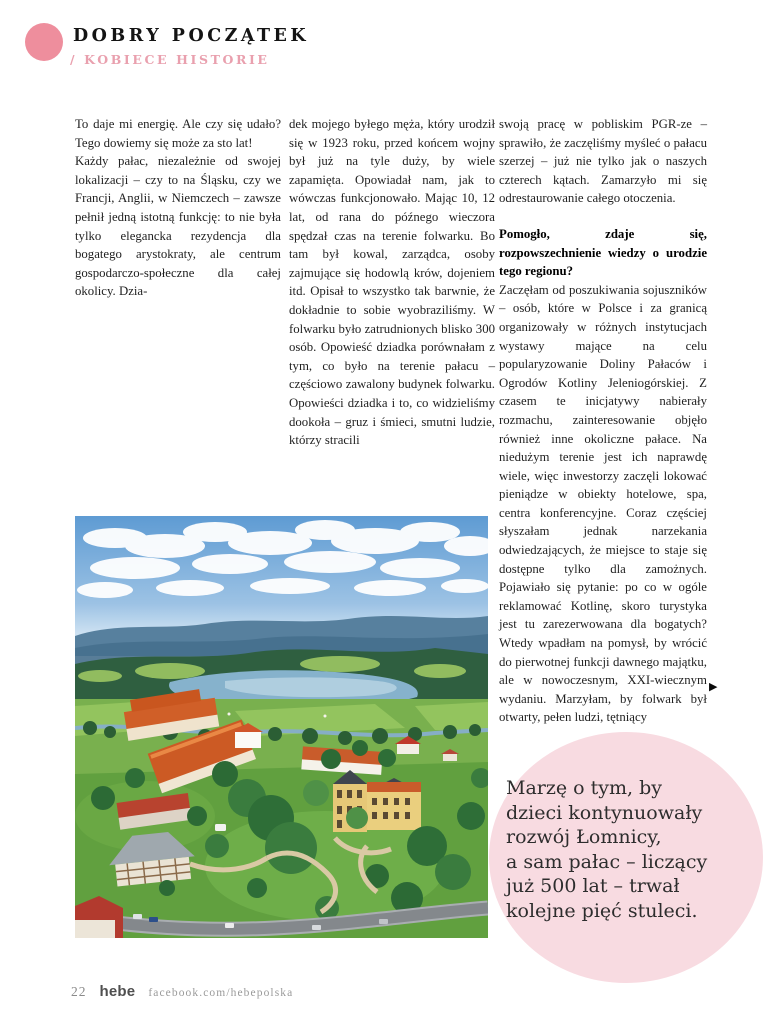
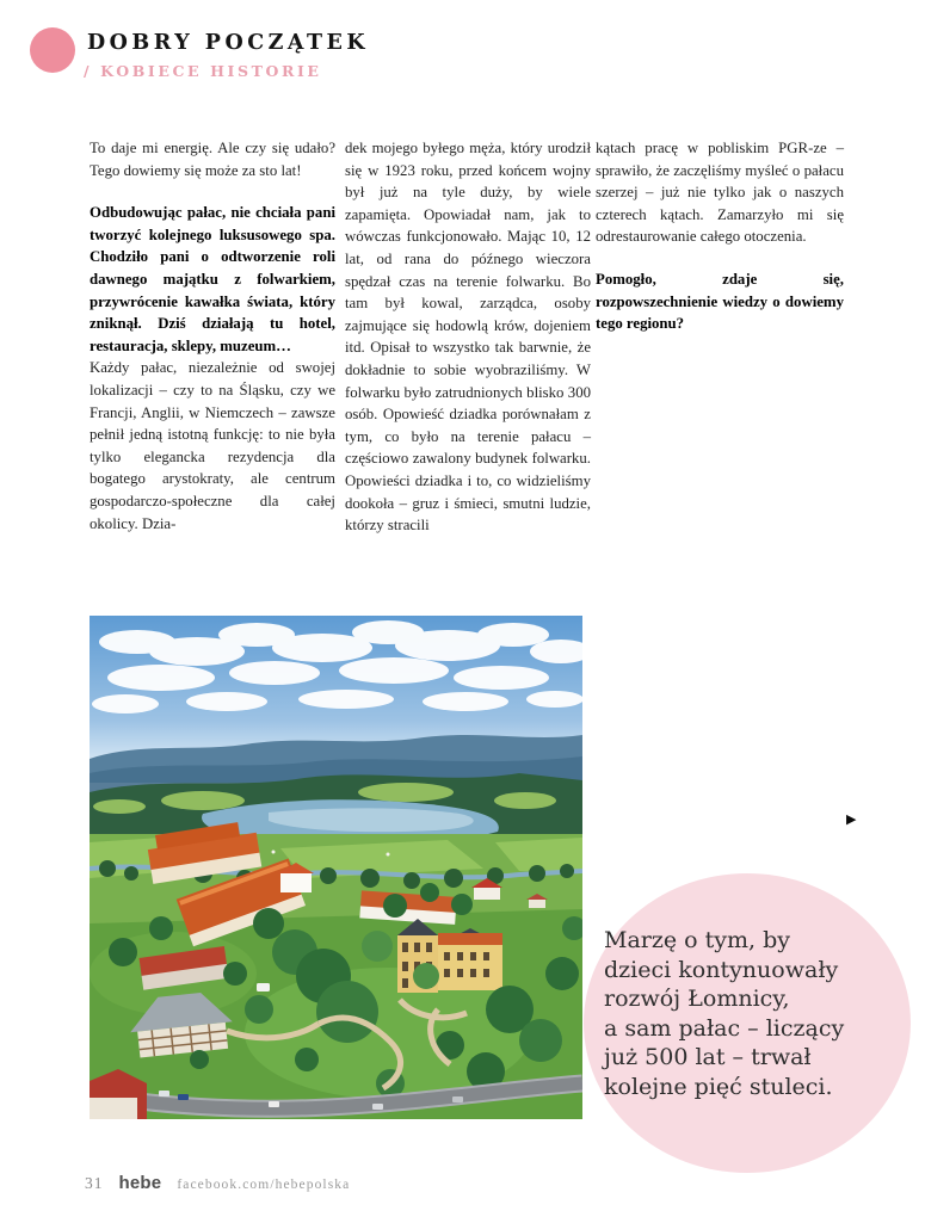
  DOBRY POCZĄTEK
  / KOBIECE HISTORIE
  To daje mi energię. Ale czy się udało? Tego dowiemy się może za sto lat!
+ Odbudowując pałac, nie chciała pani tworzyć kolejnego luksusowego spa. Chodziło pani o odtworzenie roli dawnego majątku z folwarkiem, przywrócenie kawałka świata, który zniknął. Dziś działają tu hotel, restauracja, sklepy, muzeum…
  Każdy pałac, niezależnie od swojej lokalizacji – czy to na Śląsku, czy we Francji, Anglii, w Niemczech – zawsze pełnił jedną istotną funkcję: to nie była tylko elegancka rezydencja dla bogatego arystokraty, ale centrum gospodarczo-społeczne dla całej okolicy. Dzia-
  dek mojego byłego męża, który urodził się w 1923 roku, przed końcem wojny był już na tyle duży, by wiele zapamięta. Opowiadał nam, jak to wówczas funkcjonowało. Mając 10, 12 lat, od rana do późnego wieczora spędzał czas na terenie folwarku. Bo tam był kowal, zarządca, osoby zajmujące się hodowlą krów, dojeniem itd. Opisał to wszystko tak barwnie, że dokładnie to sobie wyobraziliśmy. W folwarku było zatrudnionych blisko 300 osób. Opowieść dziadka porównałam z tym, co było na terenie pałacu – częściowo zawalony budynek folwarku. Opowieści dziadka i to, co widzieliśmy dookoła – gruz i śmieci, smutni ludzie, którzy stracili
- swoją pracę w pobliskim PGR-ze – sprawiło, że zaczęliśmy myśleć o pałacu szerzej – już nie tylko jak o naszych czterech kątach. Zamarzyło mi się odrestaurowanie całego otoczenia.
+ kątach pracę w pobliskim PGR-ze – sprawiło, że zaczęliśmy myśleć o pałacu szerzej – już nie tylko jak o naszych czterech kątach. Zamarzyło mi się odrestaurowanie całego otoczenia.
- Pomogło, zdaje się, rozpowszechnienie wiedzy o urodzie tego regionu?
+ Pomogło, zdaje się, rozpowszechnienie wiedzy o dowiemy tego regionu?
- Zaczęłam od poszukiwania sojuszników – osób, które w Polsce i za granicą organizowały w różnych instytucjach wystawy mające na celu popularyzowanie Doliny Pałaców i Ogrodów Kotliny Jeleniogórskiej. Z czasem te inicjatywy nabierały rozmachu, zainteresowanie objęło również inne okoliczne pałace. Na niedużym terenie jest ich naprawdę wiele, więc inwestorzy zaczęli lokować pieniądze w obiekty hotelowe, spa, centra konferencyjne. Coraz częściej słyszałam jednak narzekania odwiedzających, że miejsce to staje się dostępne tylko dla zamożnych. Pojawiało się pytanie: po co w ogóle reklamować Kotlinę, skoro turystyka jest tu zarezerwowana dla bogatych? Wtedy wpadłam na pomysł, by wrócić do pierwotnej funkcji dawnego majątku, ale w nowoczesnym, XXI-wiecznym wydaniu. Marzyłam, by folwark był otwarty, pełen ludzi, tętniący
  ▶
  Marzę o tym, by
  dzieci kontynuowały
  rozwój Łomnicy,
  a sam pałac – liczący
  już 500 lat – trwał
  kolejne pięć stuleci.
- 22
+ 31
  hebe
  facebook.com/hebepolska
